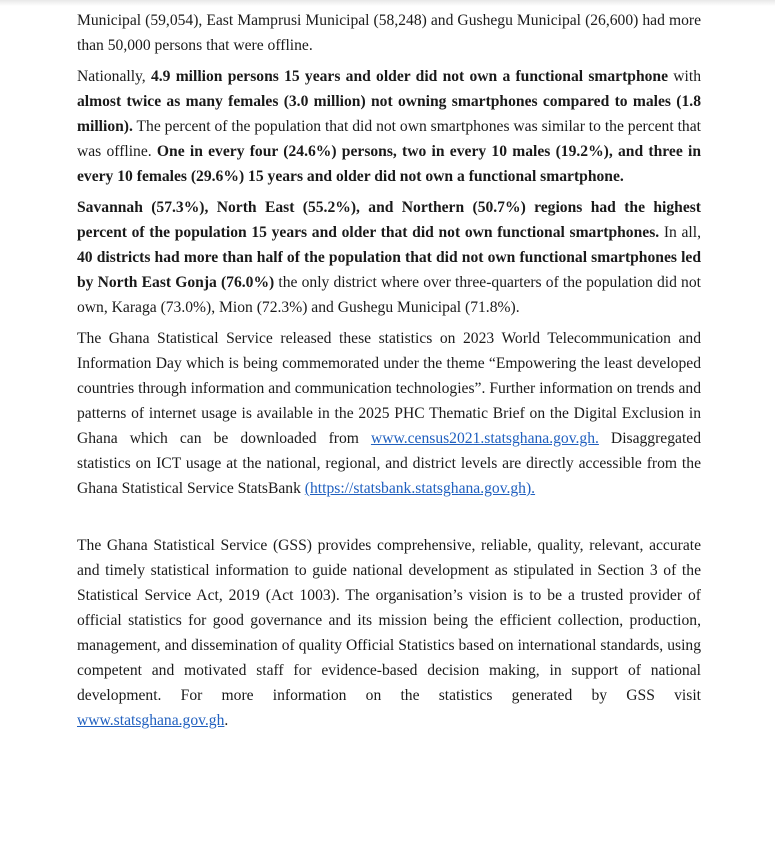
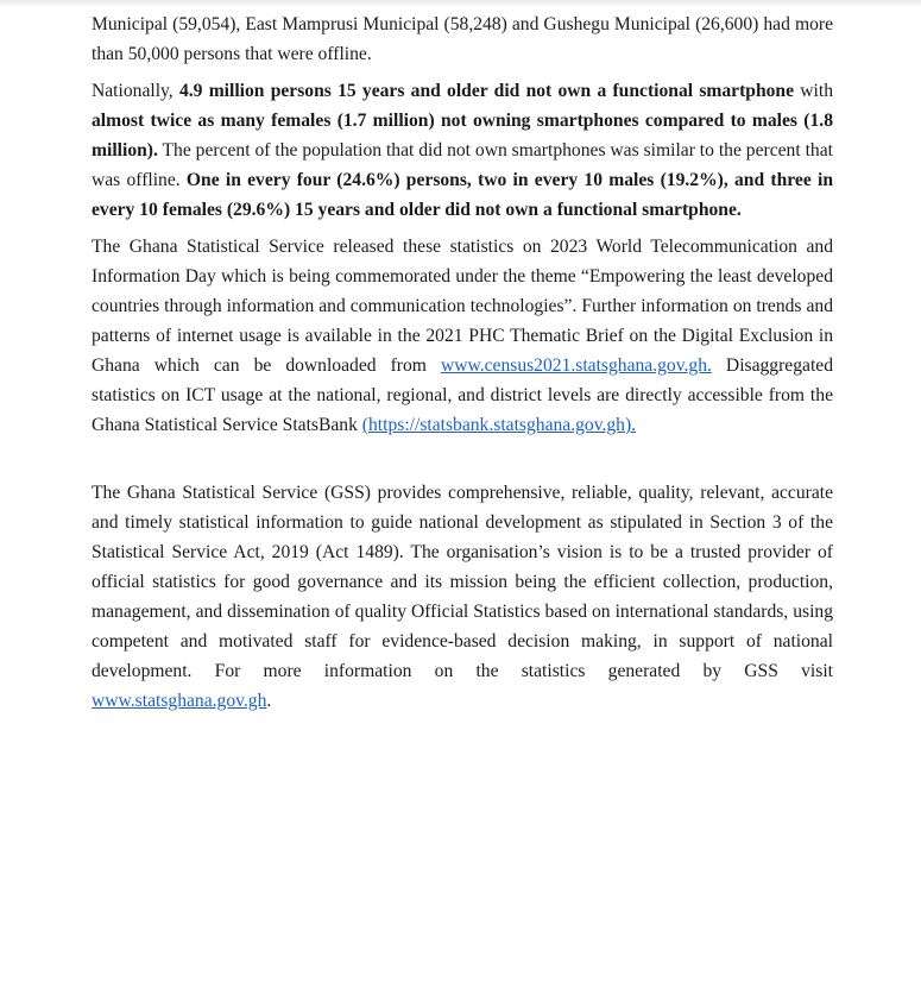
  Municipal (59,054), East Mamprusi Municipal (58,248) and Gushegu Municipal (26,600) had more than 50,000 persons that were offline.
- Nationally, 4.9 million persons 15 years and older did not own a functional smartphone with almost twice as many females (3.0 million) not owning smartphones compared to males (1.8 million). The percent of the population that did not own smartphones was similar to the percent that was offline. One in every four (24.6%) persons, two in every 10 males (19.2%), and three in every 10 females (29.6%) 15 years and older did not own a functional smartphone.
+ Nationally, 4.9 million persons 15 years and older did not own a functional smartphone with almost twice as many females (1.7 million) not owning smartphones compared to males (1.8 million). The percent of the population that did not own smartphones was similar to the percent that was offline. One in every four (24.6%) persons, two in every 10 males (19.2%), and three in every 10 females (29.6%) 15 years and older did not own a functional smartphone.
- Savannah (57.3%), North East (55.2%), and Northern (50.7%) regions had the highest percent of the population 15 years and older that did not own functional smartphones. In all, 40 districts had more than half of the population that did not own functional smartphones led by North East Gonja (76.0%) the only district where over three-quarters of the population did not own, Karaga (73.0%), Mion (72.3%) and Gushegu Municipal (71.8%).
- The Ghana Statistical Service released these statistics on 2023 World Telecommunication and Information Day which is being commemorated under the theme “Empowering the least developed countries through information and communication technologies”. Further information on trends and patterns of internet usage is available in the 2025 PHC Thematic Brief on the Digital Exclusion in Ghana which can be downloaded from www.census2021.statsghana.gov.gh. Disaggregated statistics on ICT usage at the national, regional, and district levels are directly accessible from the Ghana Statistical Service StatsBank (https://statsbank.statsghana.gov.gh).
+ The Ghana Statistical Service released these statistics on 2023 World Telecommunication and Information Day which is being commemorated under the theme “Empowering the least developed countries through information and communication technologies”. Further information on trends and patterns of internet usage is available in the 2021 PHC Thematic Brief on the Digital Exclusion in Ghana which can be downloaded from www.census2021.statsghana.gov.gh. Disaggregated statistics on ICT usage at the national, regional, and district levels are directly accessible from the Ghana Statistical Service StatsBank (https://statsbank.statsghana.gov.gh).
- The Ghana Statistical Service (GSS) provides comprehensive, reliable, quality, relevant, accurate and timely statistical information to guide national development as stipulated in Section 3 of the Statistical Service Act, 2019 (Act 1003). The organisation’s vision is to be a trusted provider of official statistics for good governance and its mission being the efficient collection, production, management, and dissemination of quality Official Statistics based on international standards, using competent and motivated staff for evidence-based decision making, in support of national development. For more information on the statistics generated by GSS visit www.statsghana.gov.gh.
+ The Ghana Statistical Service (GSS) provides comprehensive, reliable, quality, relevant, accurate and timely statistical information to guide national development as stipulated in Section 3 of the Statistical Service Act, 2019 (Act 1489). The organisation’s vision is to be a trusted provider of official statistics for good governance and its mission being the efficient collection, production, management, and dissemination of quality Official Statistics based on international standards, using competent and motivated staff for evidence-based decision making, in support of national development. For more information on the statistics generated by GSS visit www.statsghana.gov.gh.
